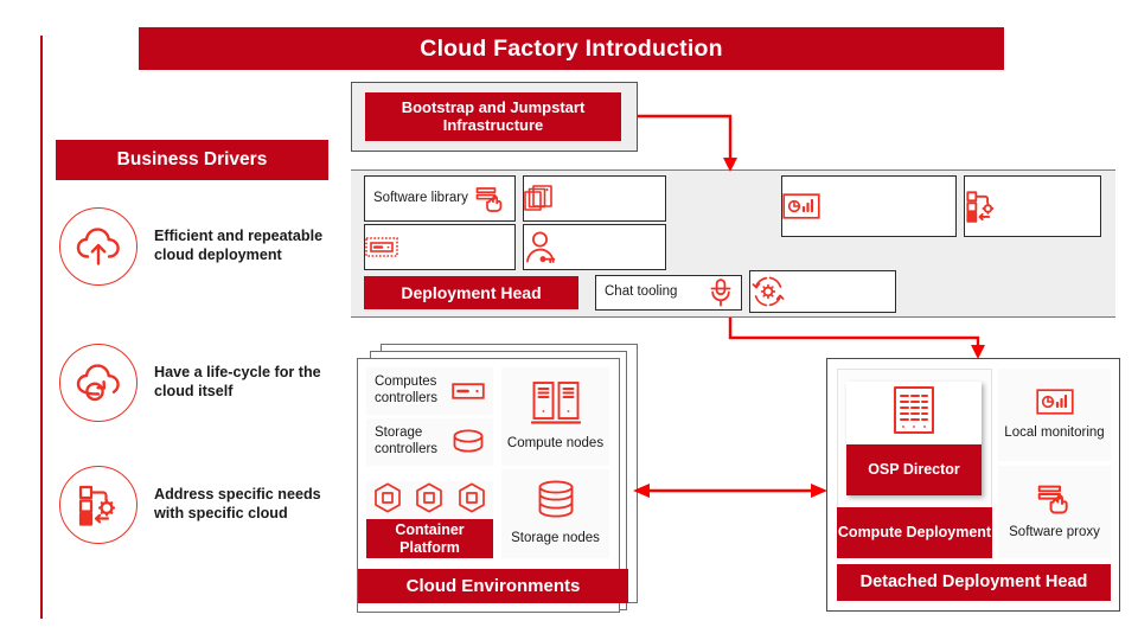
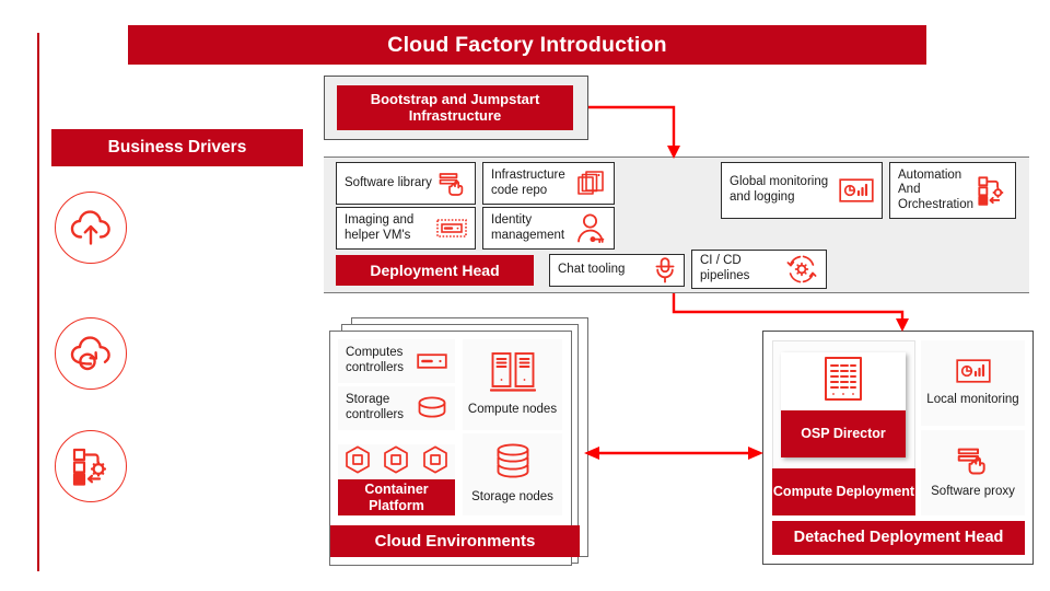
  Cloud Factory Introduction
  Business Drivers
- Efficient and repeatable cloud deployment
- Have a life-cycle for the cloud itself
- Address specific needs with specific cloud
  Bootstrap and Jumpstart Infrastructure
  Software library
+ Infrastructure code repo
+ Imaging and helper VM's
+ Identity management
+ Global monitoring and logging
+ Automation And Orchestration
  Deployment Head
  Chat tooling
+ CI / CD pipelines
  Computes controllers
  Storage controllers
  Container Platform
  Compute nodes
  Storage nodes
  Cloud Environments
  OSP Director
  Compute Deployment
  Local monitoring
  Software proxy
  Detached Deployment Head
